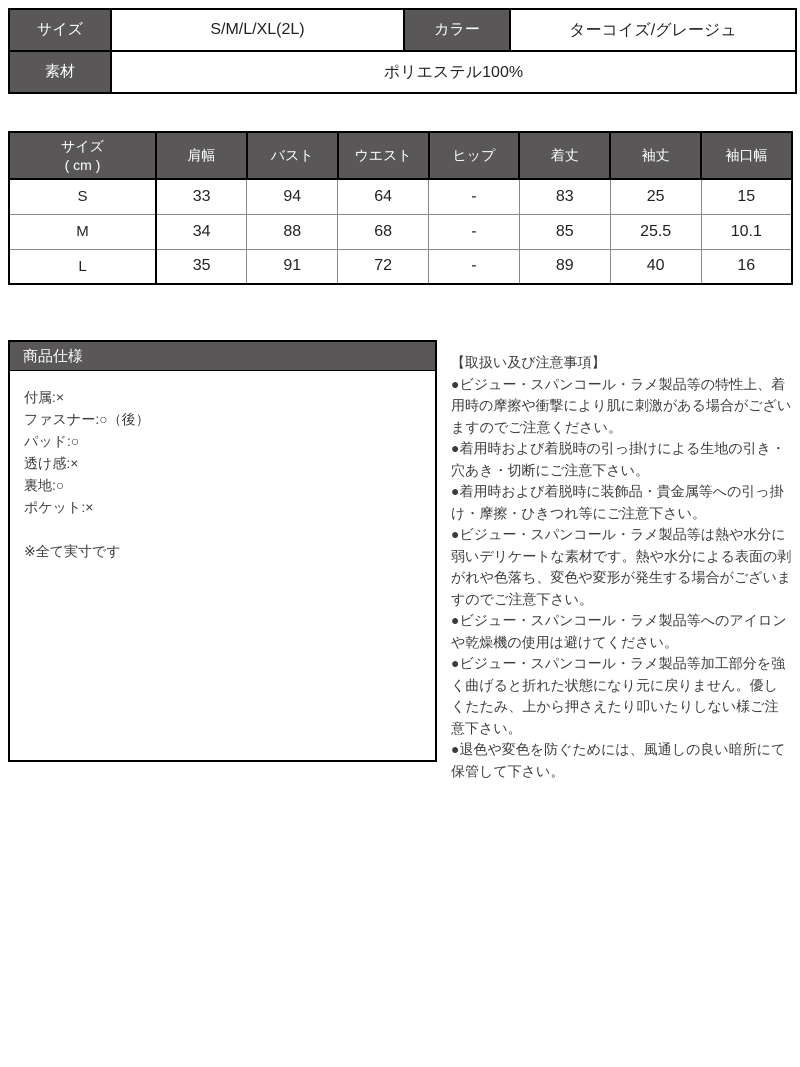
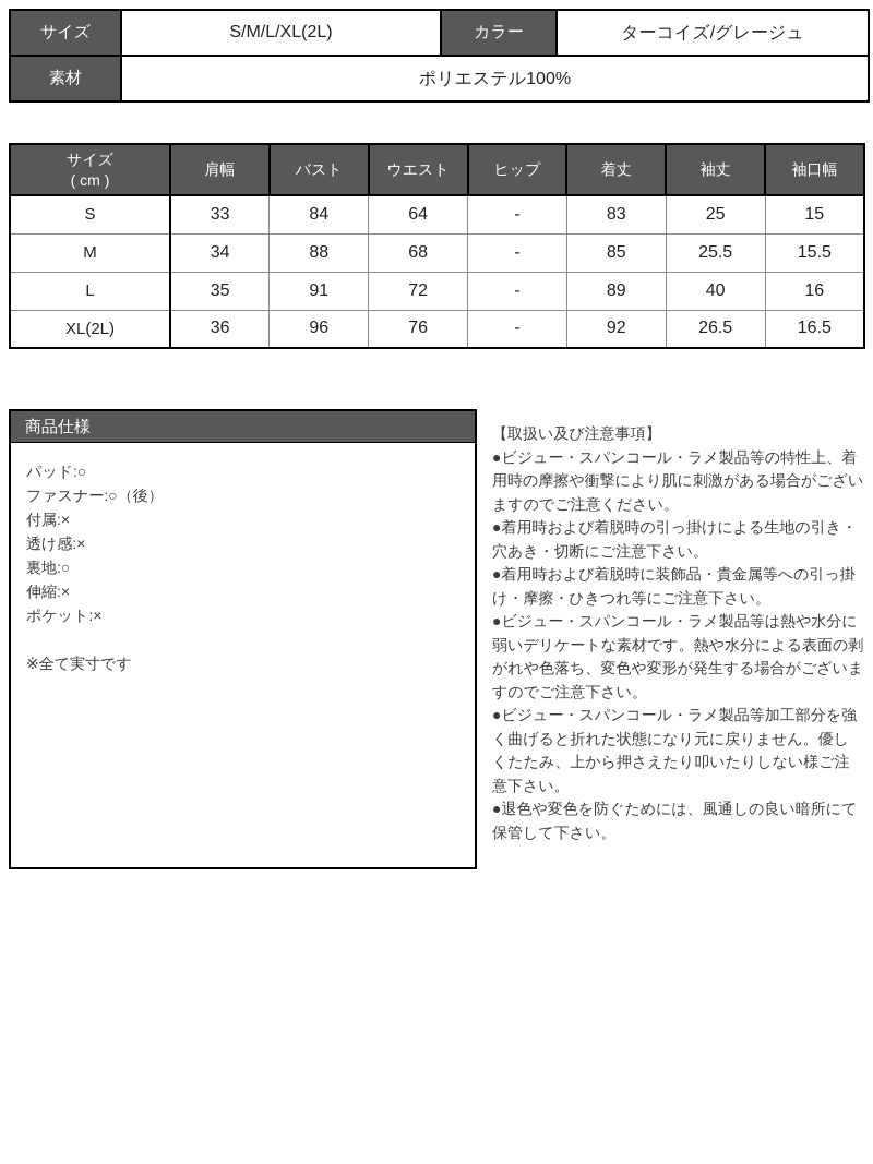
  サイズ	S/M/L/XL(2L)	カラー	ターコイズ/グレージュ
  素材	ポリエステル100%
  サイズ ( cm )	肩幅	バスト	ウエスト	ヒップ	着丈	袖丈	袖口幅
- S	33	94	64	-	83	25	15
+ S	33	84	64	-	83	25	15
- M	34	88	68	-	85	25.5	10.1
+ M	34	88	68	-	85	25.5	15.5
  L	35	91	72	-	89	40	16
+ XL(2L)	36	96	76	-	92	26.5	16.5
  商品仕様
- 付属:×
+ パッド:○
  ファスナー:○（後）
- パッド:○
+ 付属:×
  透け感:×
  裏地:○
+ 伸縮:×
  ポケット:×
  ※全て実寸です
  【取扱い及び注意事項】
  ●ビジュー・スパンコール・ラメ製品等の特性上、着用時の摩擦や衝撃により肌に刺激がある場合がございますのでご注意ください。
  ●着用時および着脱時の引っ掛けによる生地の引き・穴あき・切断にご注意下さい。
  ●着用時および着脱時に装飾品・貴金属等への引っ掛け・摩擦・ひきつれ等にご注意下さい。
  ●ビジュー・スパンコール・ラメ製品等は熱や水分に弱いデリケートな素材です。熱や水分による表面の剥がれや色落ち、変色や変形が発生する場合がございますのでご注意下さい。
- ●ビジュー・スパンコール・ラメ製品等へのアイロンや乾燥機の使用は避けてください。
  ●ビジュー・スパンコール・ラメ製品等加工部分を強く曲げると折れた状態になり元に戻りません。優しくたたみ、上から押さえたり叩いたりしない様ご注意下さい。
  ●退色や変色を防ぐためには、風通しの良い暗所にて保管して下さい。
